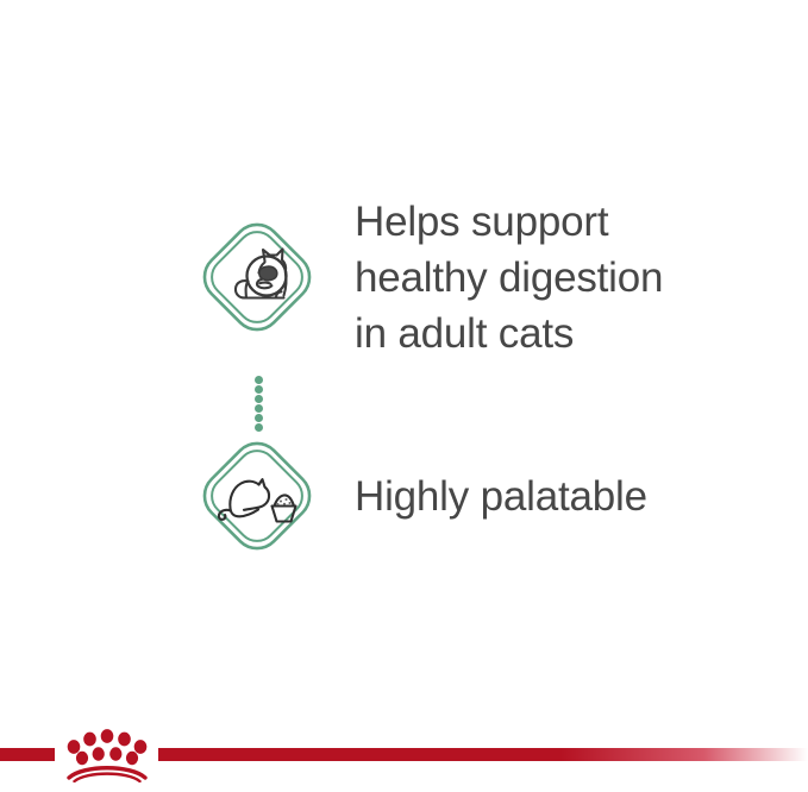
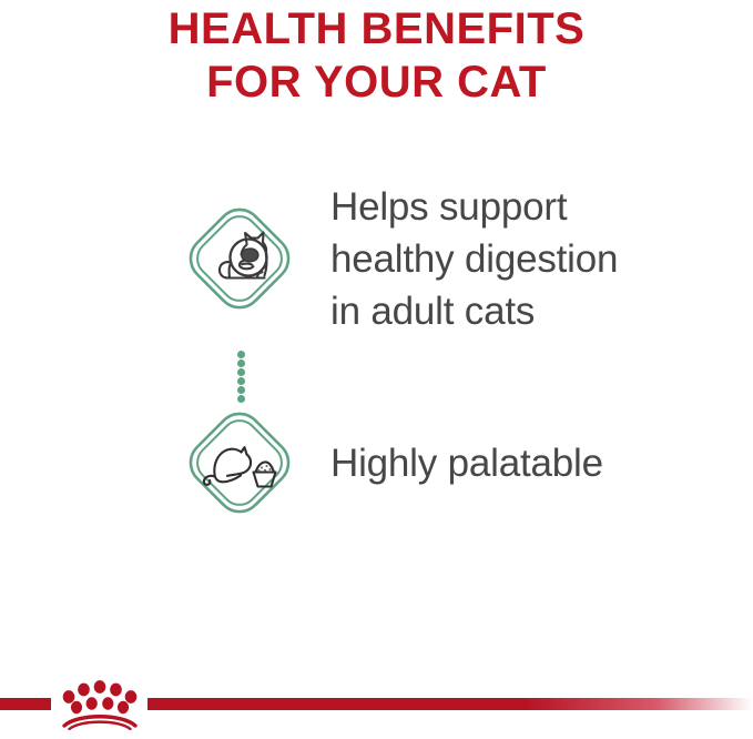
+ HEALTH BENEFITS
+ FOR YOUR CAT
  Helps support
  healthy digestion
  in adult cats
  Highly palatable
